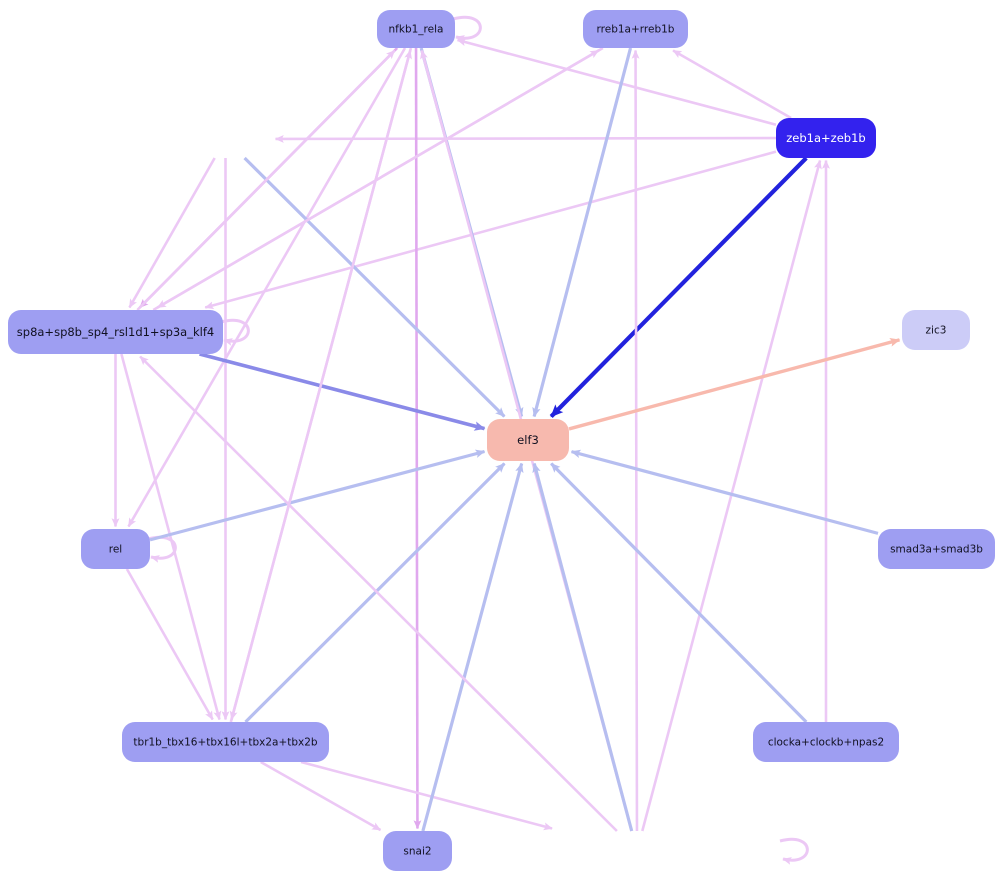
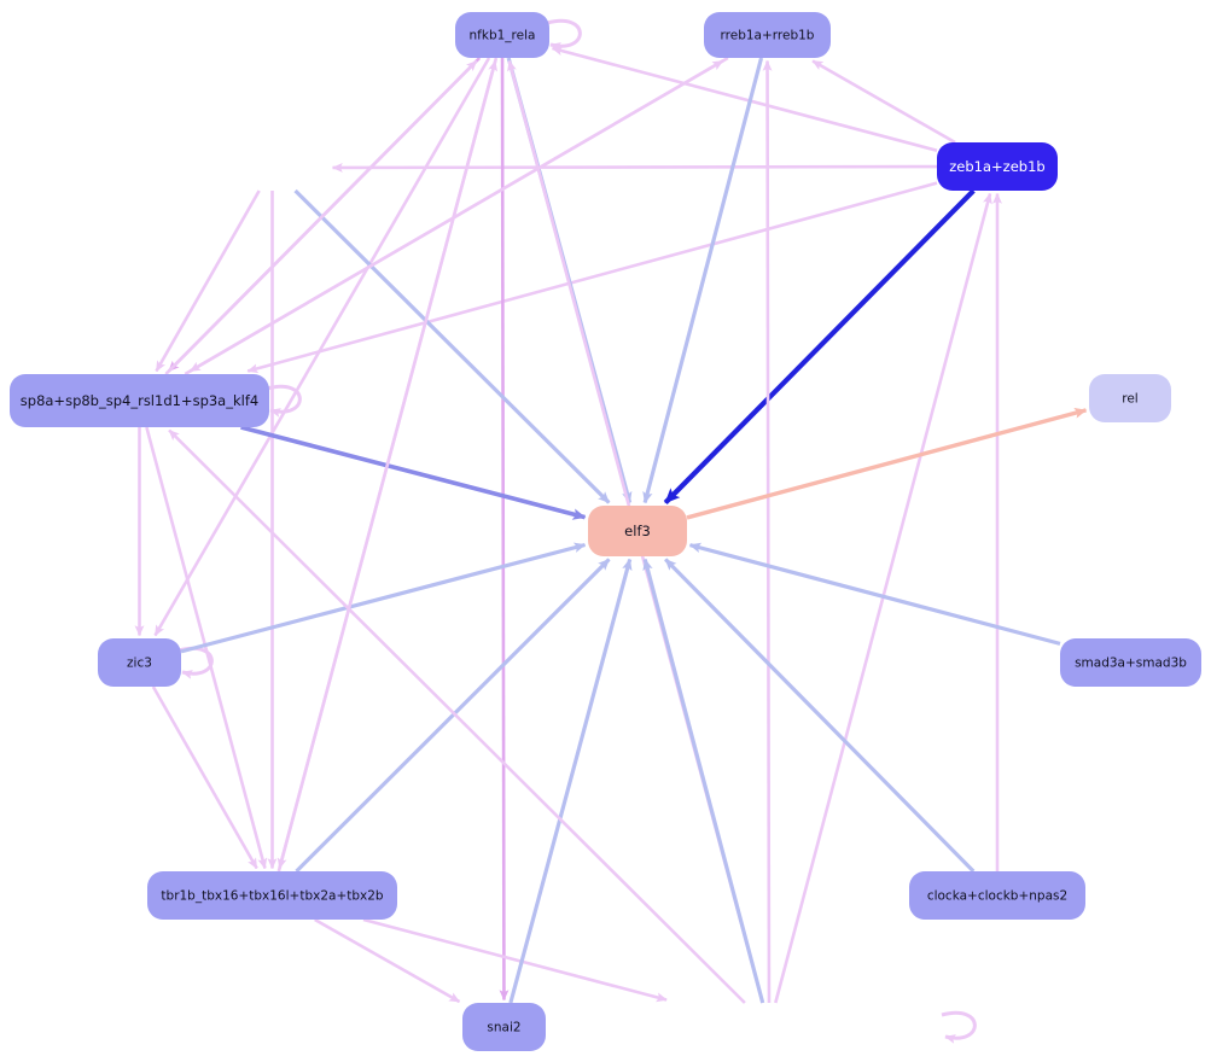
  nfkb1_rela
  rreb1a+rreb1b
  zeb1a+zeb1b
  sp8a+sp8b_sp4_rsl1d1+sp3a_klf4
- zic3
+ rel
  elf3
- rel
+ zic3
  smad3a+smad3b
  tbr1b_tbx16+tbx16l+tbx2a+tbx2b
  clocka+clockb+npas2
  snai2
